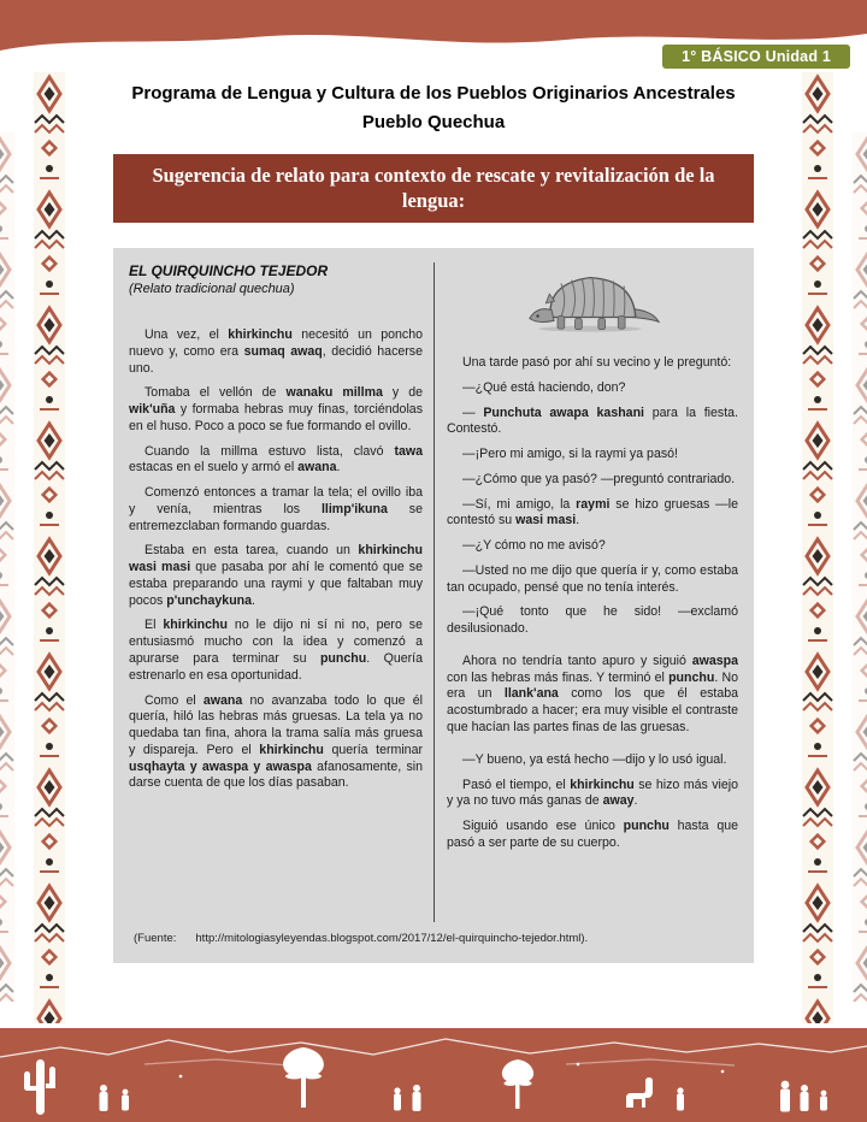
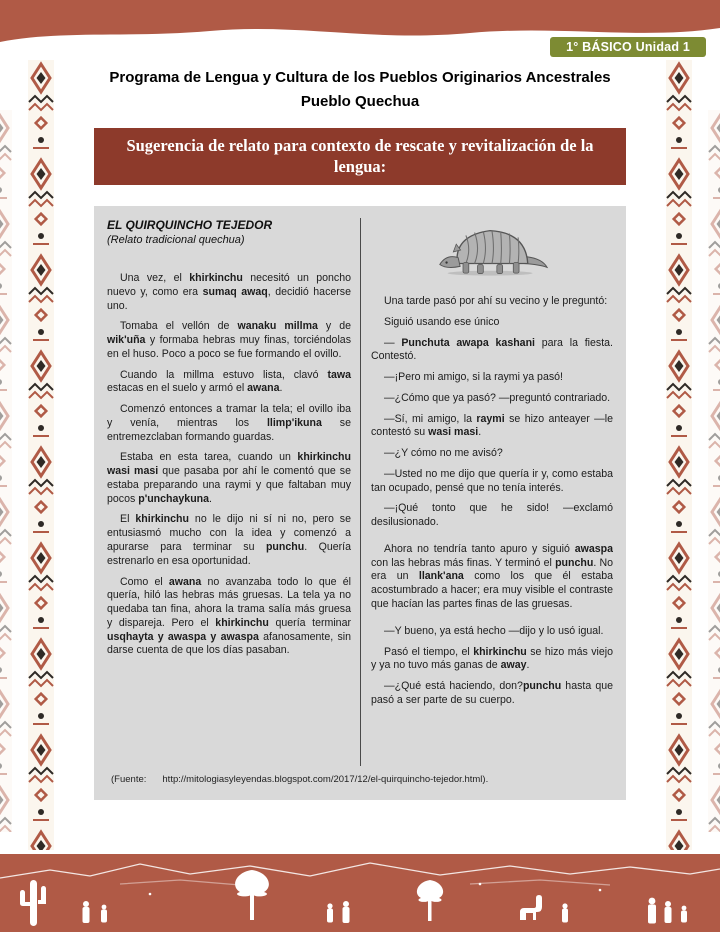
  1° BÁSICO Unidad 1
  Programa de Lengua y Cultura de los Pueblos Originarios Ancestrales
  Pueblo Quechua
  Sugerencia de relato para contexto de rescate y revitalización de la lengua:
  EL QUIRQUINCHO TEJEDOR
  (Relato tradicional quechua)
  Una vez, el khirkinchu necesitó un poncho nuevo y, como era sumaq awaq, decidió hacerse uno.
  Tomaba el vellón de wanaku millma y de wik'uña y formaba hebras muy finas, torciéndolas en el huso. Poco a poco se fue formando el ovillo.
  Cuando la millma estuvo lista, clavó tawa estacas en el suelo y armó el awana.
  Comenzó entonces a tramar la tela; el ovillo iba y venía, mientras los llimp'ikuna se entremezclaban formando guardas.
  Estaba en esta tarea, cuando un khirkinchu wasi masi que pasaba por ahí le comentó que se estaba preparando una raymi y que faltaban muy pocos p'unchaykuna.
  El khirkinchu no le dijo ni sí ni no, pero se entusiasmó mucho con la idea y comenzó a apurarse para terminar su punchu. Quería estrenarlo en esa oportunidad.
  Como el awana no avanzaba todo lo que él quería, hiló las hebras más gruesas. La tela ya no quedaba tan fina, ahora la trama salía más gruesa y dispareja. Pero el khirkinchu quería terminar usqhayta y awaspa y awaspa afanosamente, sin darse cuenta de que los días pasaban.
  Una tarde pasó por ahí su vecino y le preguntó:
- —¿Qué está haciendo, don?
+ Siguió usando ese único
  — Punchuta awapa kashani para la fiesta. Contestó.
  —¡Pero mi amigo, si la raymi ya pasó!
  —¿Cómo que ya pasó? —preguntó contrariado.
- —Sí, mi amigo, la raymi se hizo gruesas —le contestó su wasi masi.
+ —Sí, mi amigo, la raymi se hizo anteayer —le contestó su wasi masi.
  —¿Y cómo no me avisó?
  —Usted no me dijo que quería ir y, como estaba tan ocupado, pensé que no tenía interés.
  —¡Qué tonto que he sido! —exclamó desilusionado.
  Ahora no tendría tanto apuro y siguió awaspa con las hebras más finas. Y terminó el punchu. No era un llank'ana como los que él estaba acostumbrado a hacer; era muy visible el contraste que hacían las partes finas de las gruesas.
  —Y bueno, ya está hecho —dijo y lo usó igual.
  Pasó el tiempo, el khirkinchu se hizo más viejo y ya no tuvo más ganas de away.
- Siguió usando ese único punchu hasta que pasó a ser parte de su cuerpo.
+ —¿Qué está haciendo, don?punchu hasta que pasó a ser parte de su cuerpo.
  (Fuente: http://mitologiasyleyendas.blogspot.com/2017/12/el-quirquincho-tejedor.html).
